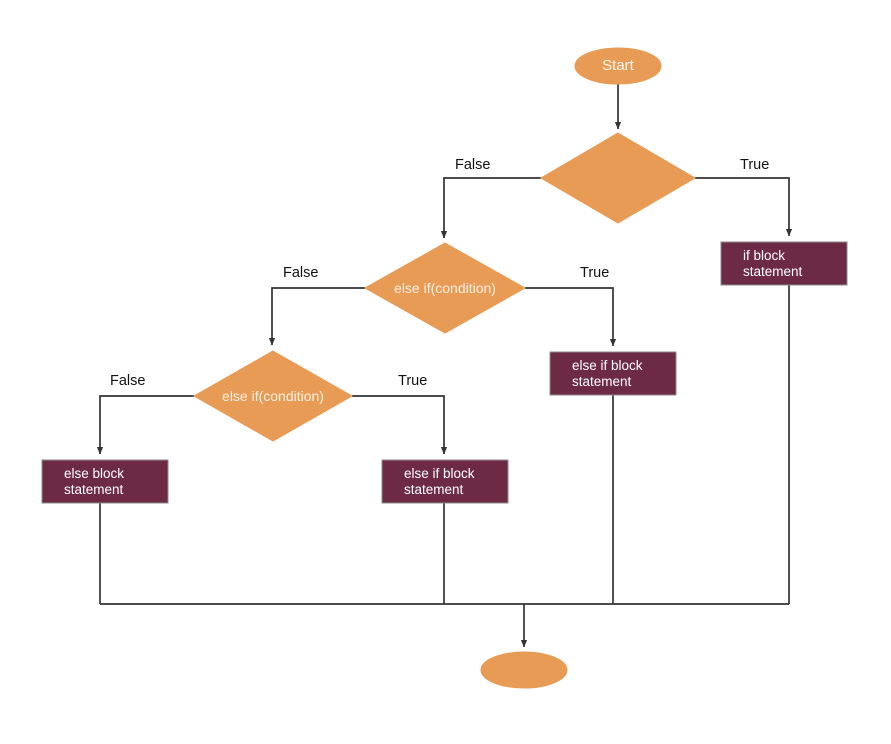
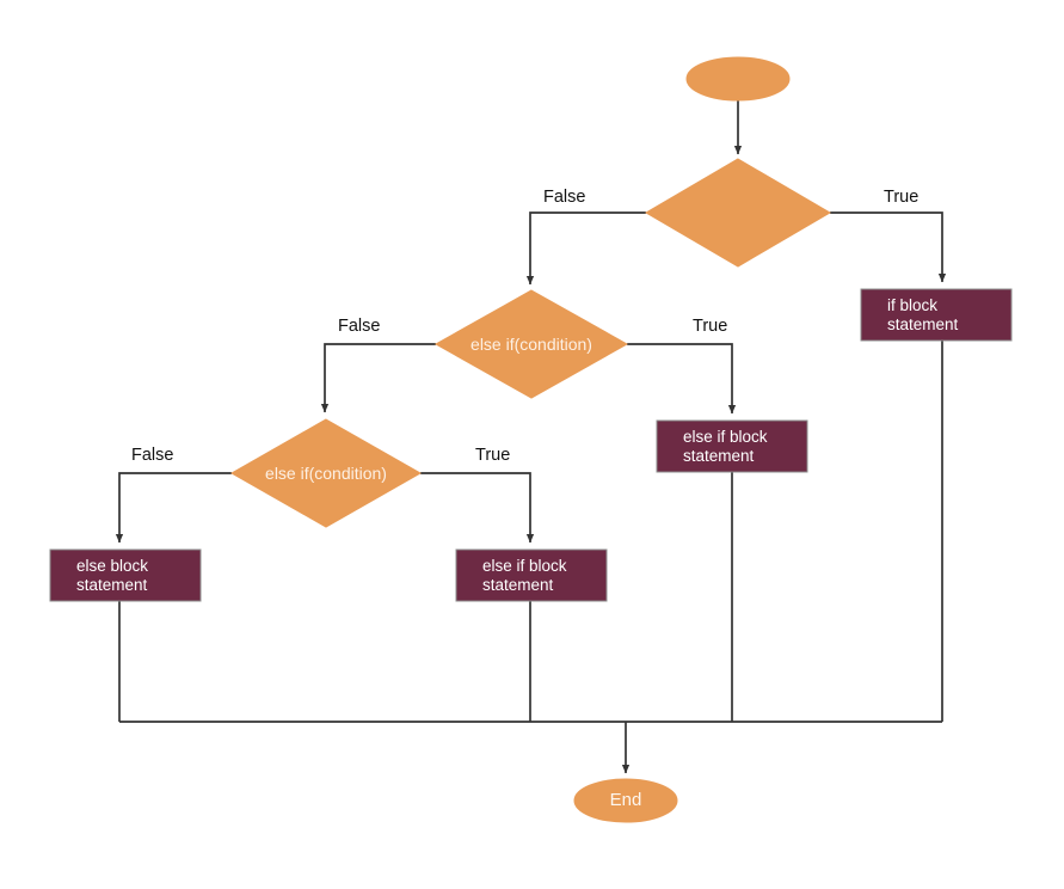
- Start
  if block
  statement
  else if(condition)
  else if block
  statement
  else if(condition)
  else if block
  statement
  else block
  statement
+ End
  False
  True
  False
  True
  False
  True
